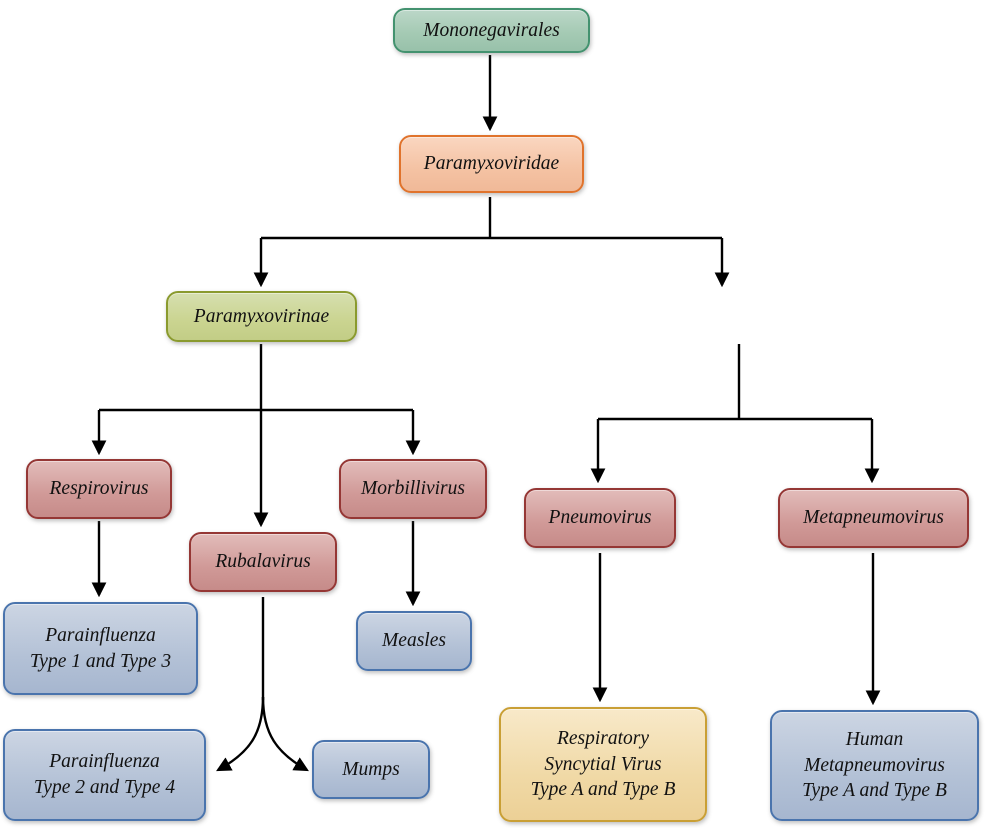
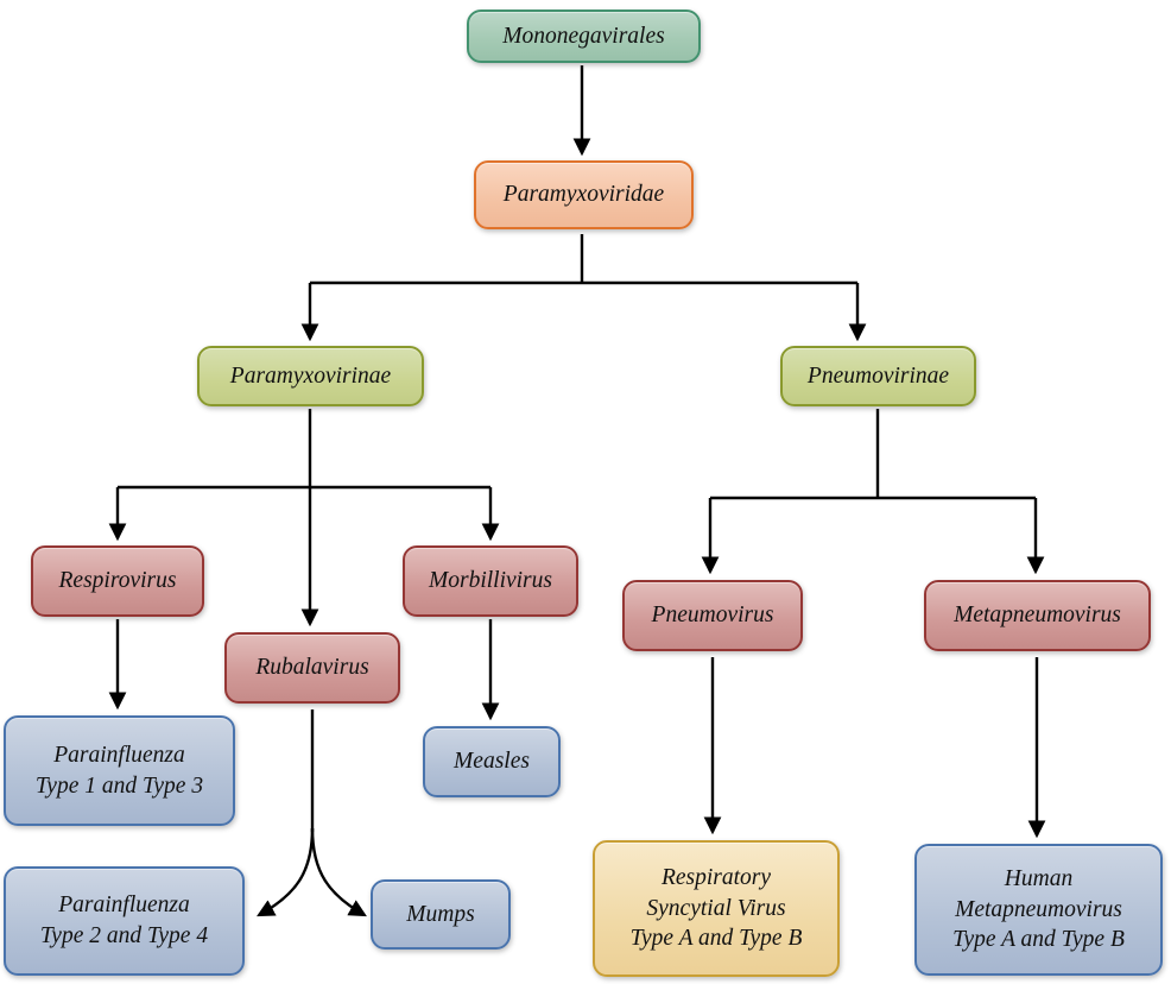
  Mononegavirales
  Paramyxoviridae
  Paramyxovirinae
+ Pneumovirinae
  Respirovirus
  Rubalavirus
  Morbillivirus
  Pneumovirus
  Metapneumovirus
  Parainfluenza
  Type 1 and Type 3
  Parainfluenza
  Type 2 and Type 4
  Measles
  Mumps
  Respiratory
  Syncytial Virus
  Type A and Type B
  Human
  Metapneumovirus
  Type A and Type B
